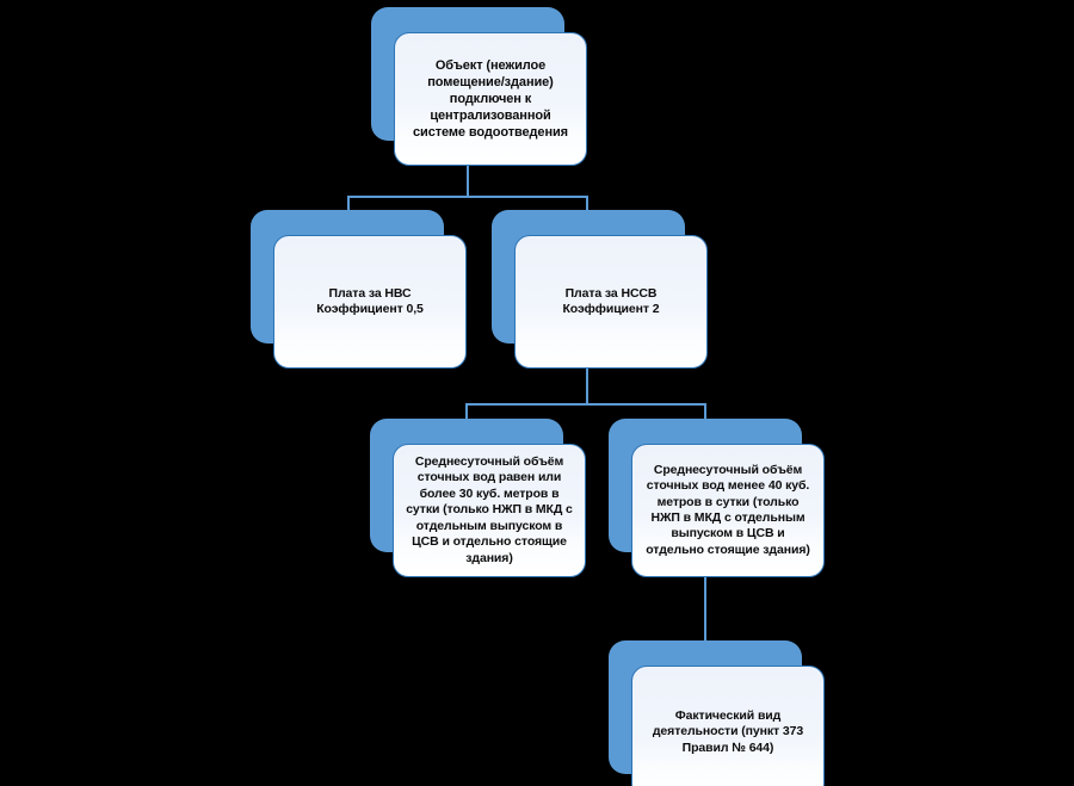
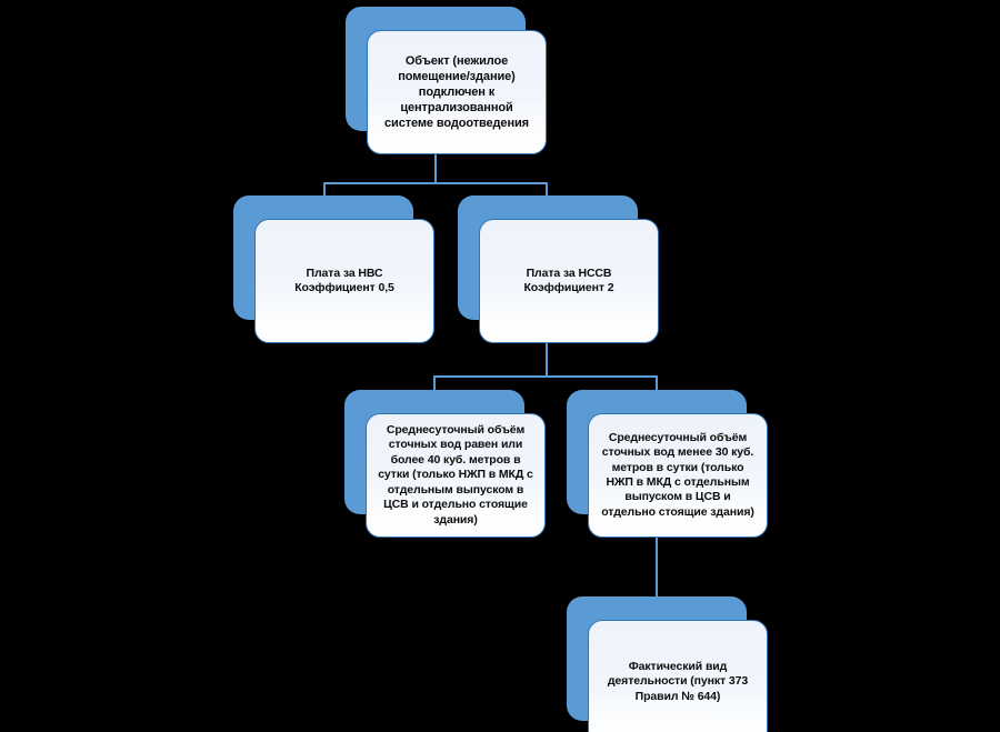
  Объект (нежилое помещение/здание) подключен к централизованной системе водоотведения
  Плата за НВС Коэффициент 0,5
  Плата за НССВ Коэффициент 2
- Среднесуточный объём сточных вод равен или более 30 куб. метров в сутки (только НЖП в МКД с отдельным выпуском в ЦСВ и отдельно стоящие здания)
+ Среднесуточный объём сточных вод равен или более 40 куб. метров в сутки (только НЖП в МКД с отдельным выпуском в ЦСВ и отдельно стоящие здания)
- Среднесуточный объём сточных вод менее 40 куб. метров в сутки (только НЖП в МКД с отдельным выпуском в ЦСВ и отдельно стоящие здания)
+ Среднесуточный объём сточных вод менее 30 куб. метров в сутки (только НЖП в МКД с отдельным выпуском в ЦСВ и отдельно стоящие здания)
  Фактический вид деятельности (пункт 373 Правил № 644)
